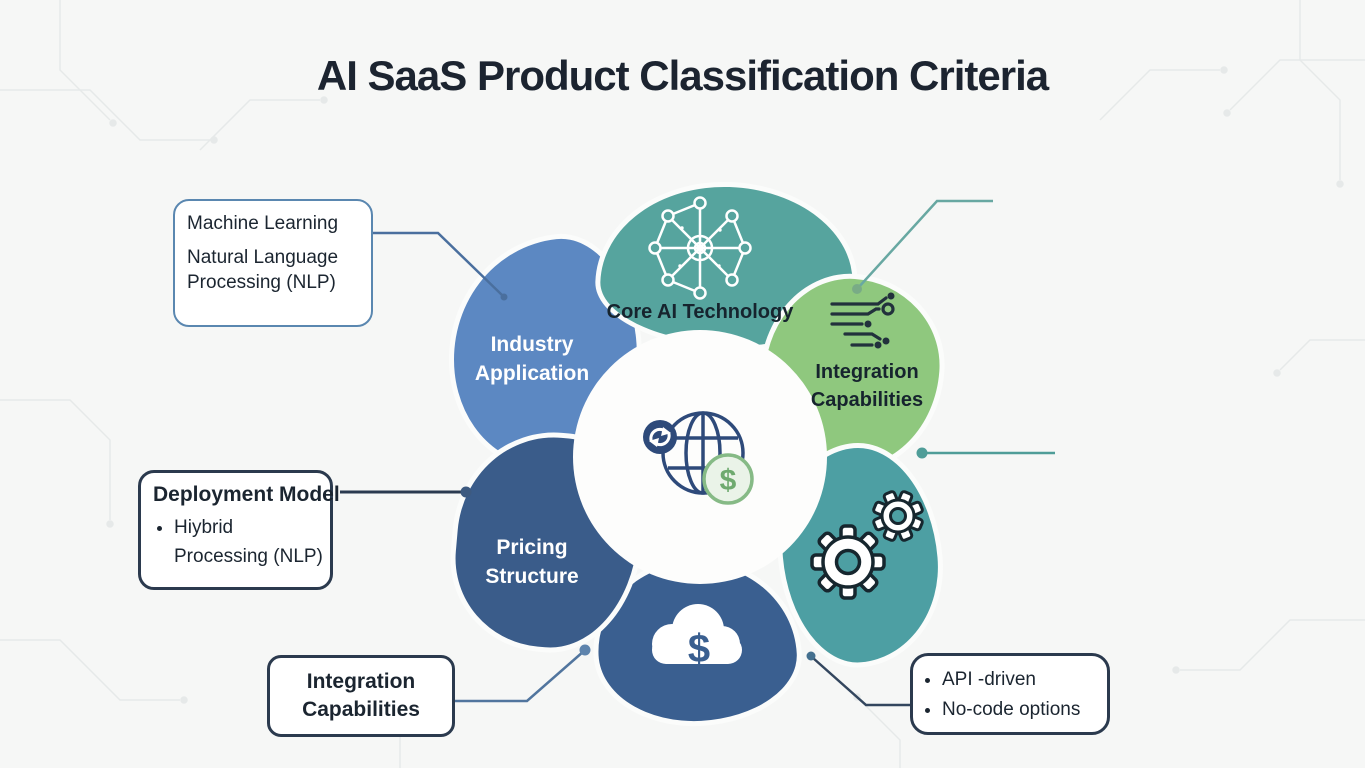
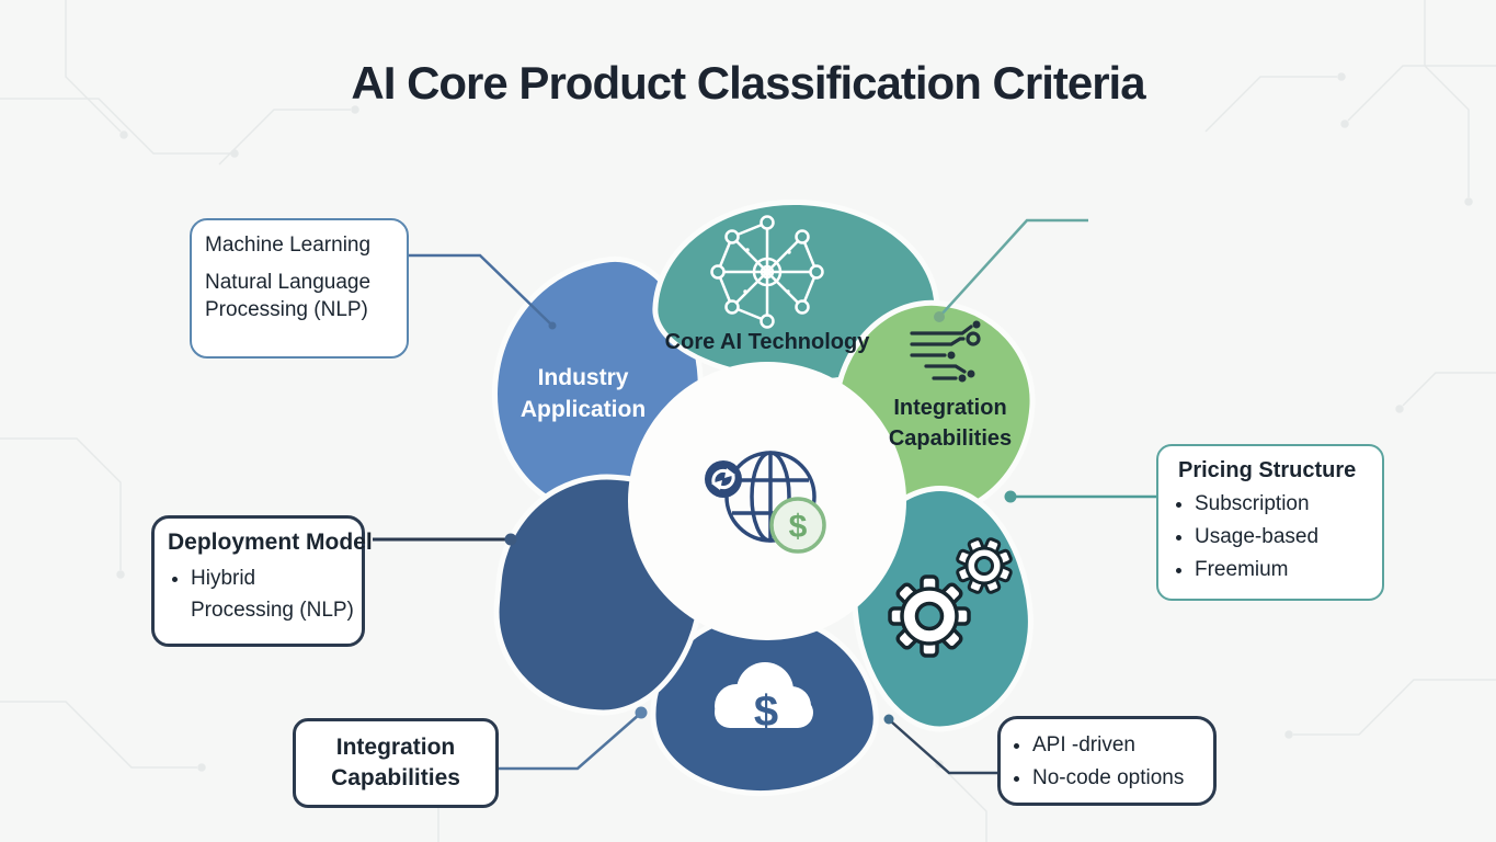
- AI SaaS Product Classification Criteria
+ AI Core Product Classification Criteria
  $
  $
  Core AI Technology
  Industry
  Application
  Integration
  Capabilities
- Pricing
- Structure
  Machine Learning
  Natural Language
  Processing (NLP)
+ Pricing Structure
+ Subscription
+ Usage-based
+ Freemium
  API -driven
  No-code options
  Integration
  Capabilities
  Deployment Model
  Hiybrid
  Processing (NLP)
